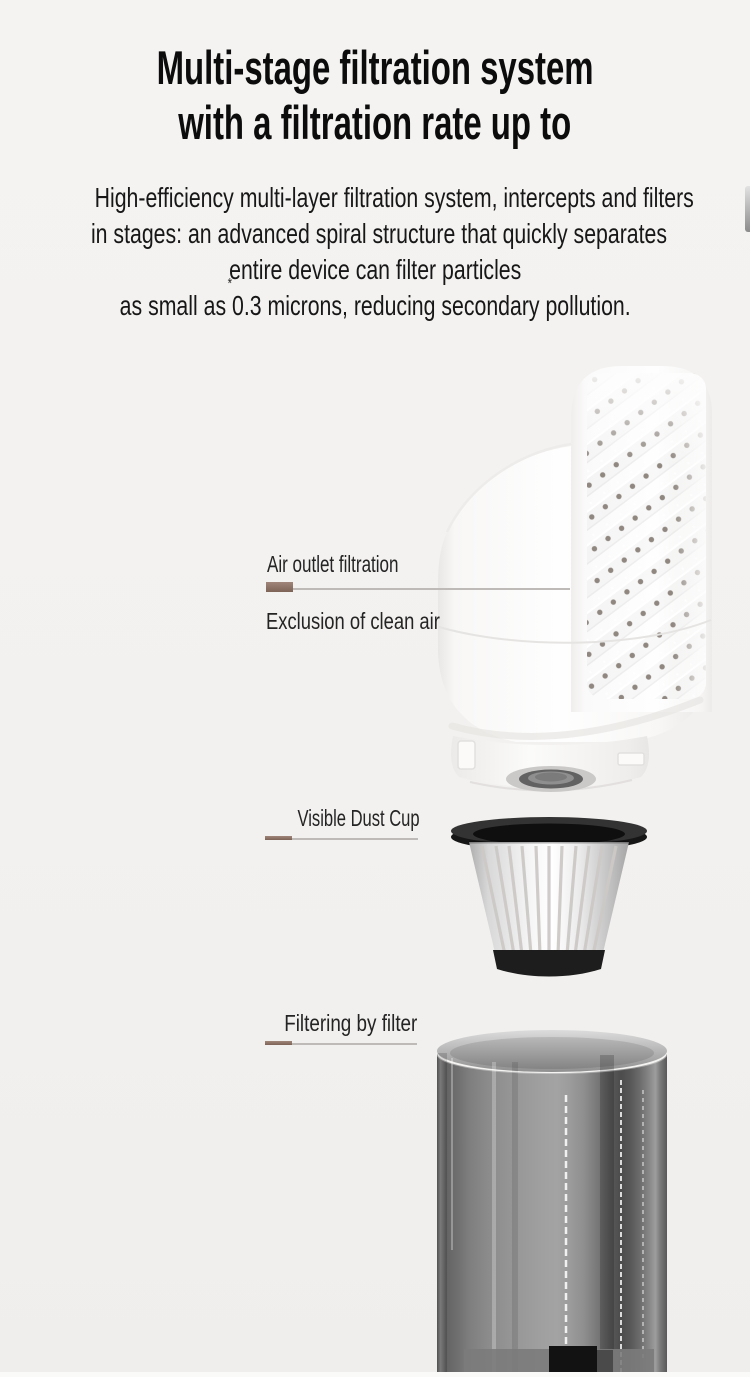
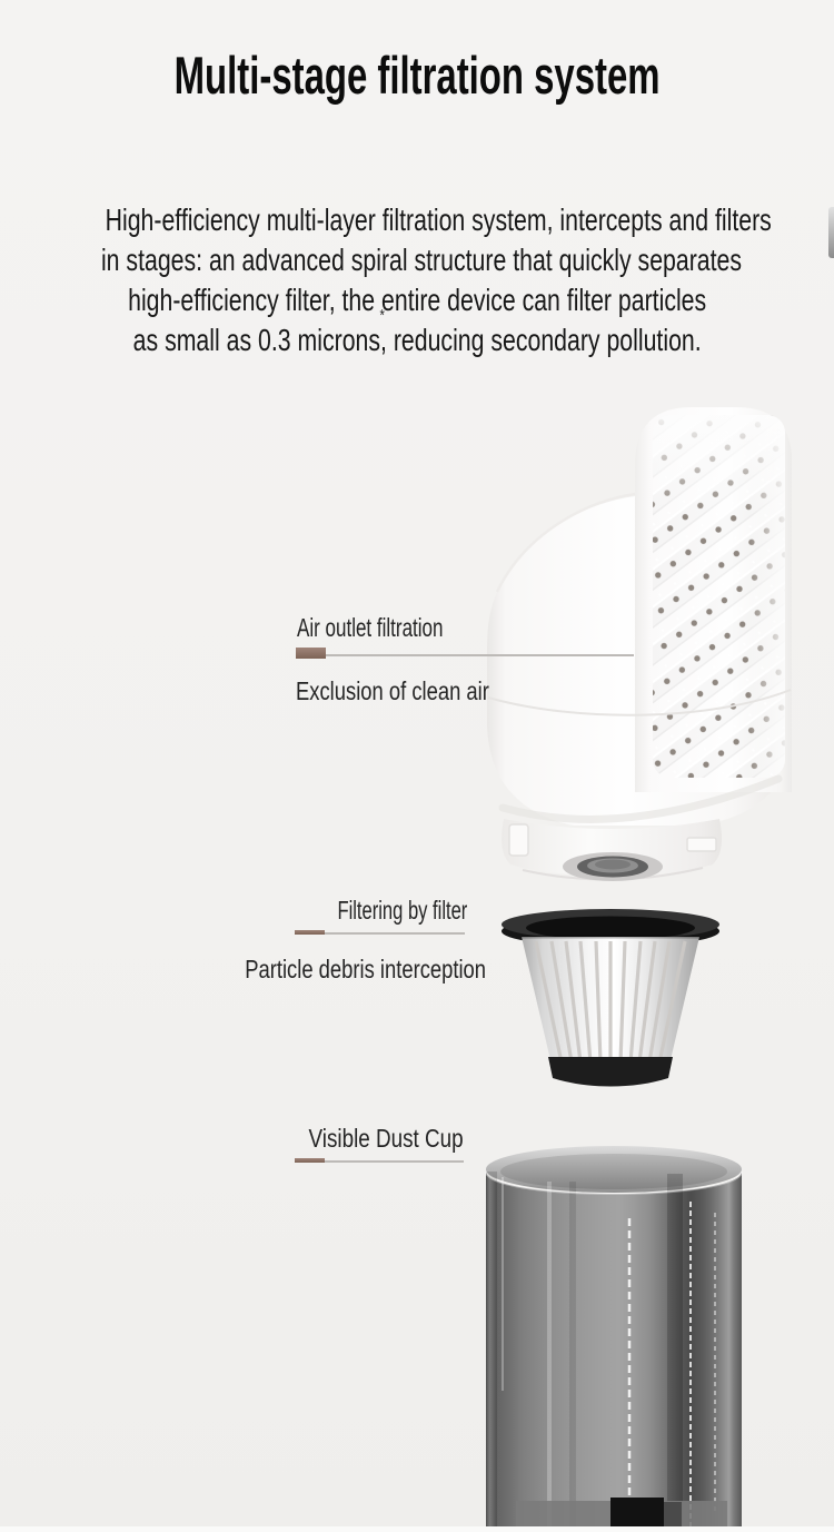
  Multi-stage filtration system
- with a filtration rate up to
  High-efficiency multi-layer filtration system, intercepts and filters
  in stages: an advanced spiral structure that quickly separates
+ high-efficiency filter, the
  *
  entire device can filter particles
  as small as 0.3 microns, reducing secondary pollution.
  Air outlet filtration
  Exclusion of clean air
- Visible Dust Cup
+ Filtering by filter
+ Particle debris interception
- Filtering by filter
+ Visible Dust Cup
